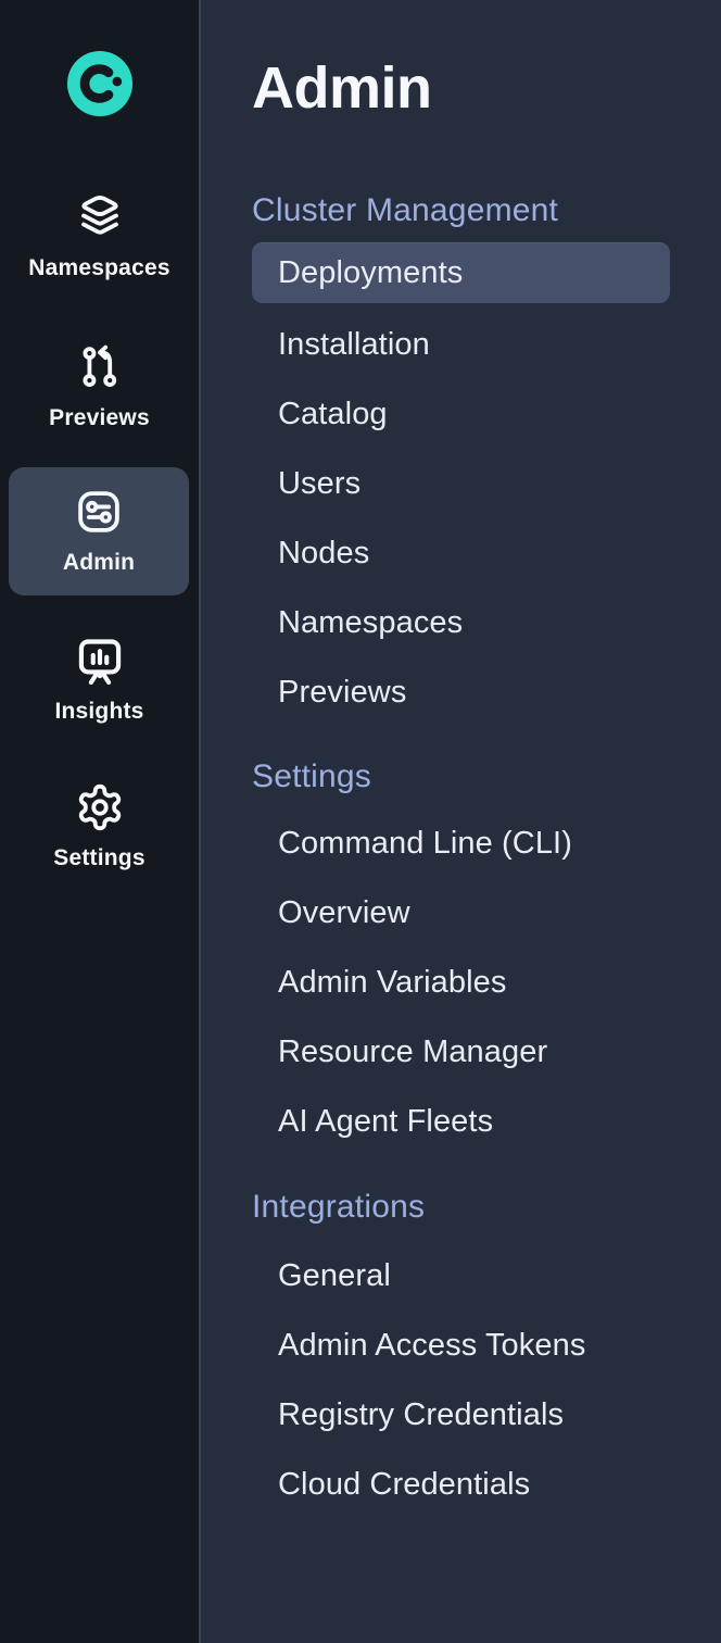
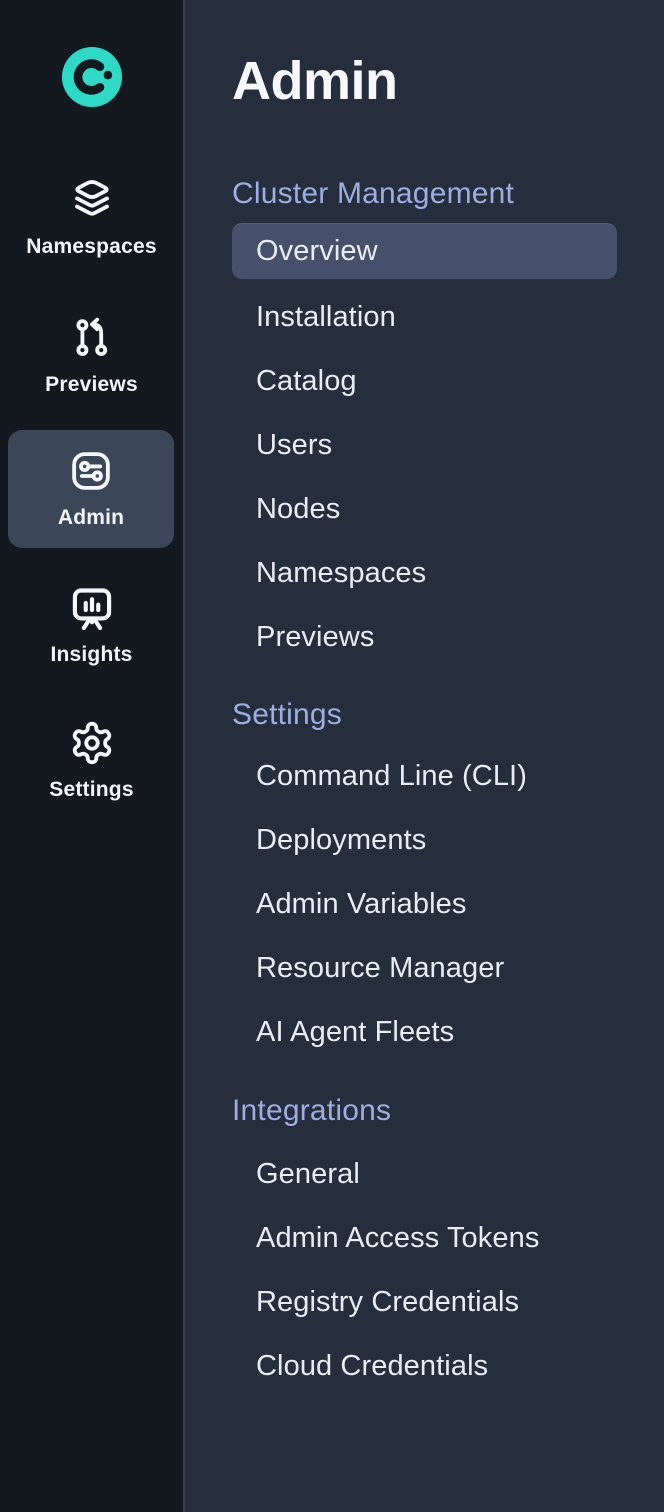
  Namespaces
  Previews
  Admin
  Insights
  Settings
  Admin
  Cluster Management
- Deployments
+ Overview
  Installation
  Catalog
  Users
  Nodes
  Namespaces
  Previews
  Settings
  Command Line (CLI)
- Overview
+ Deployments
  Admin Variables
  Resource Manager
  AI Agent Fleets
  Integrations
  General
  Admin Access Tokens
  Registry Credentials
  Cloud Credentials
